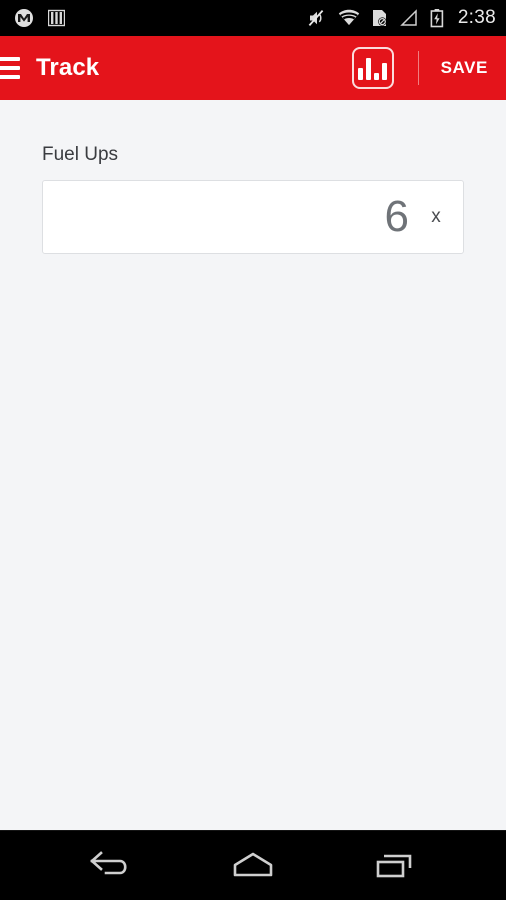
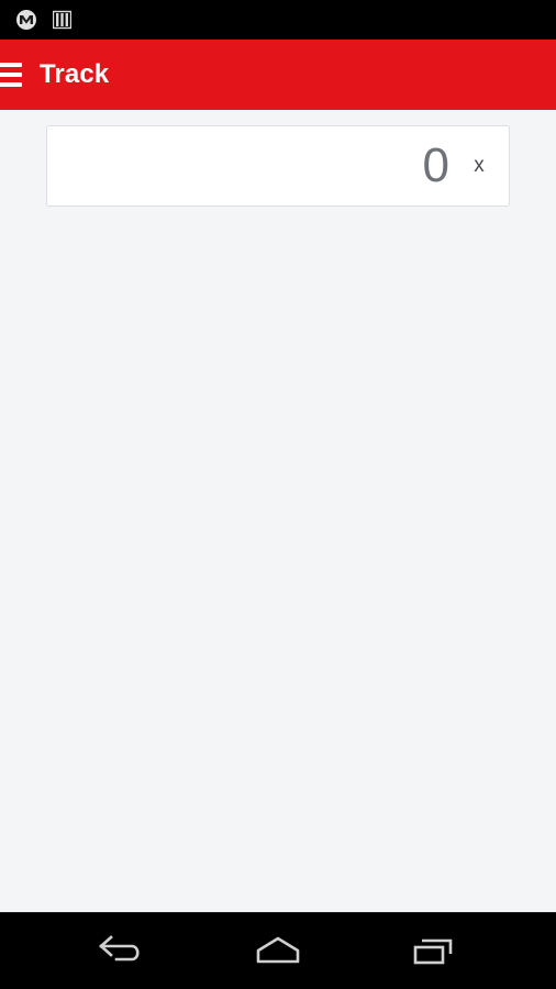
- 2:38
  Track
- SAVE
- Fuel Ups
- 6
+ 0
  x
